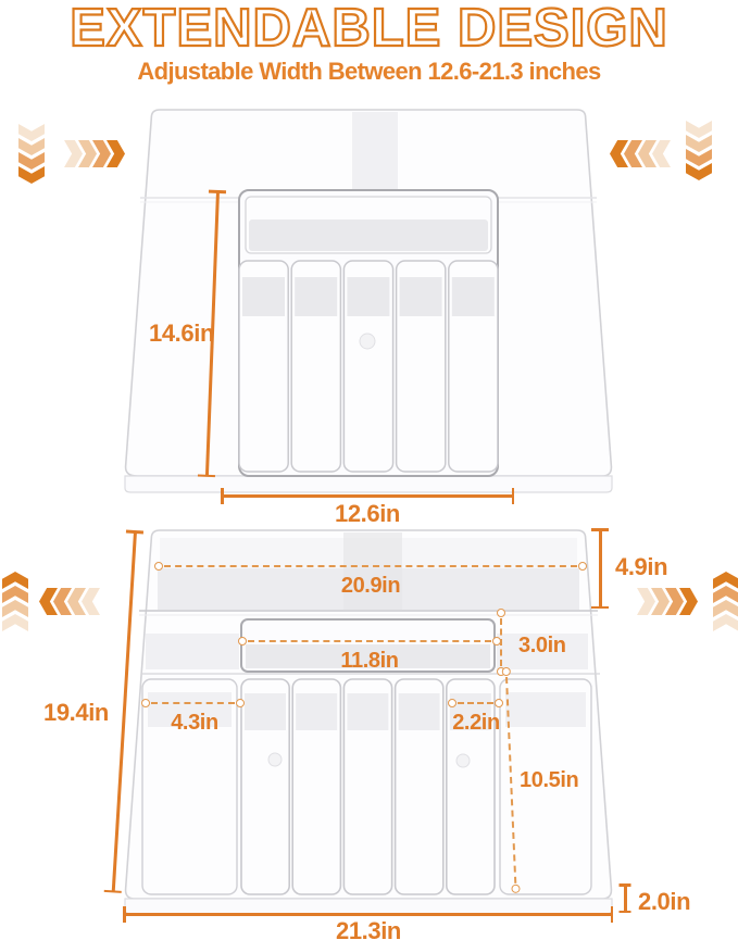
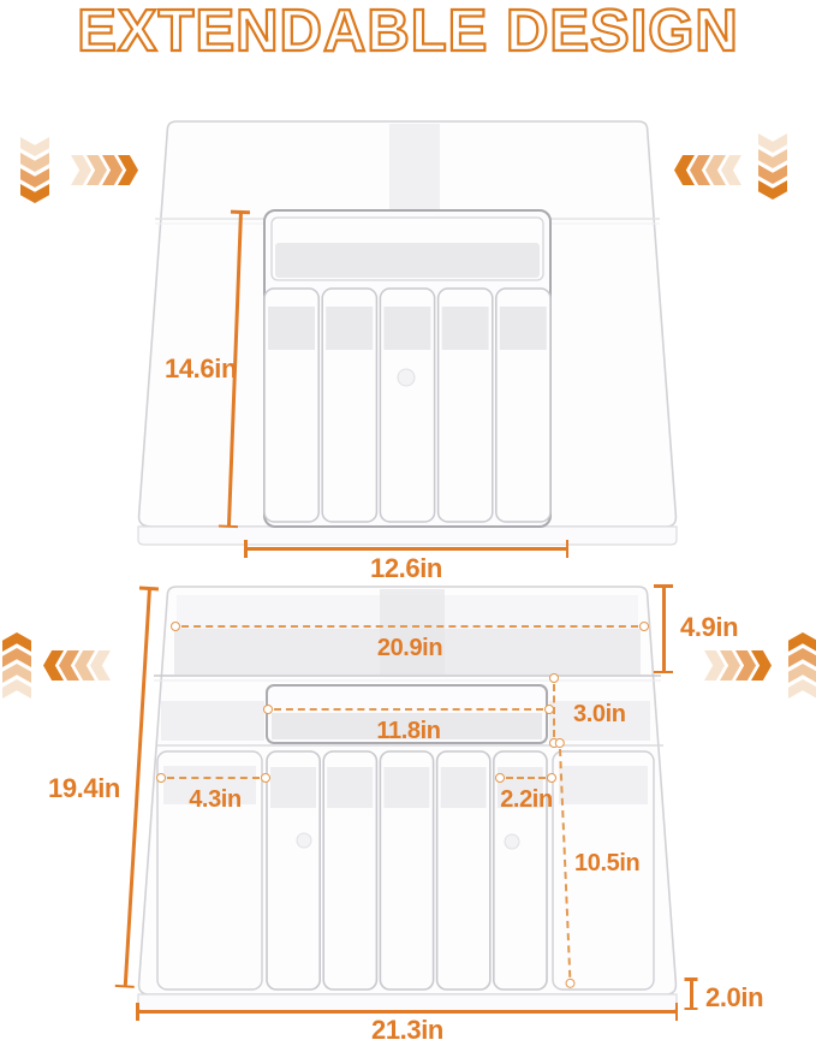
  EXTENDABLE DESIGN
- Adjustable Width Between 12.6-21.3 inches
  14.6in
  12.6in
  19.4in
  20.9in
  4.9in
  3.0in
  11.8in
  4.3in
  2.2in
  10.5in
  21.3in
  2.0in
